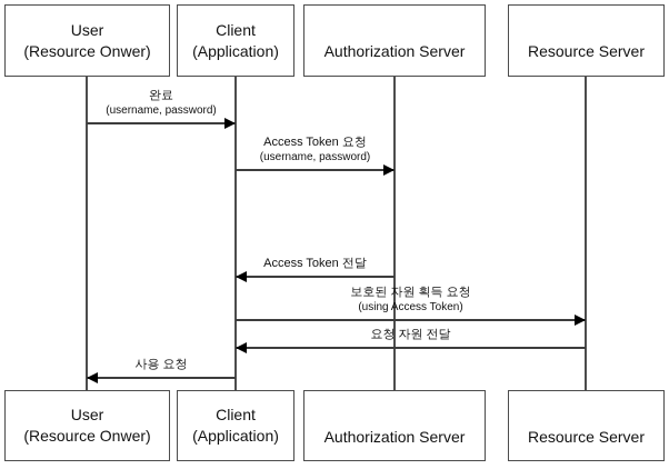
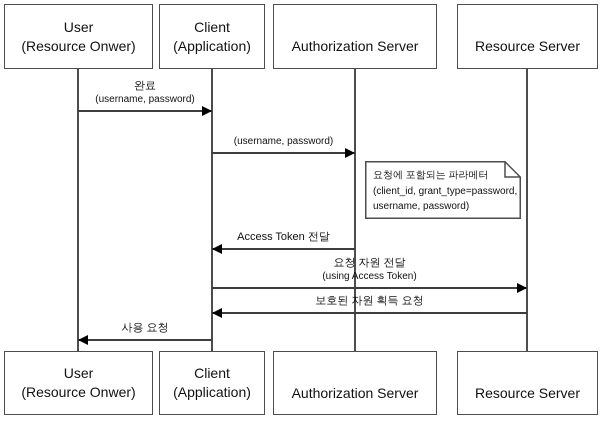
  User
  (Resource Onwer)
  Client
  (Application)
  Authorization Server
  Resource Server
  완료
  (username, password)
- Access Token 요청
  (username, password)
+ 요청에 포함되는 파라메터
+ (client_id, grant_type=password,
+ username, password)
  Access Token 전달
- 보호된 자원 획득 요청
+ 요청 자원 전달
  (using Access Token)
- 요청 자원 전달
+ 보호된 자원 획득 요청
  사용 요청
  User
  (Resource Onwer)
  Client
  (Application)
  Authorization Server
  Resource Server
